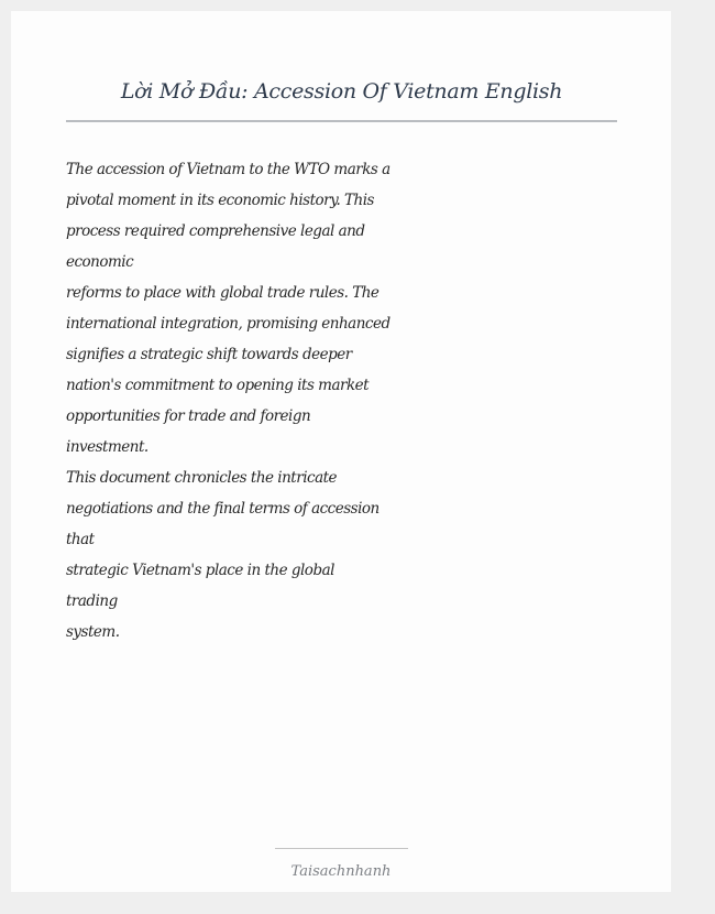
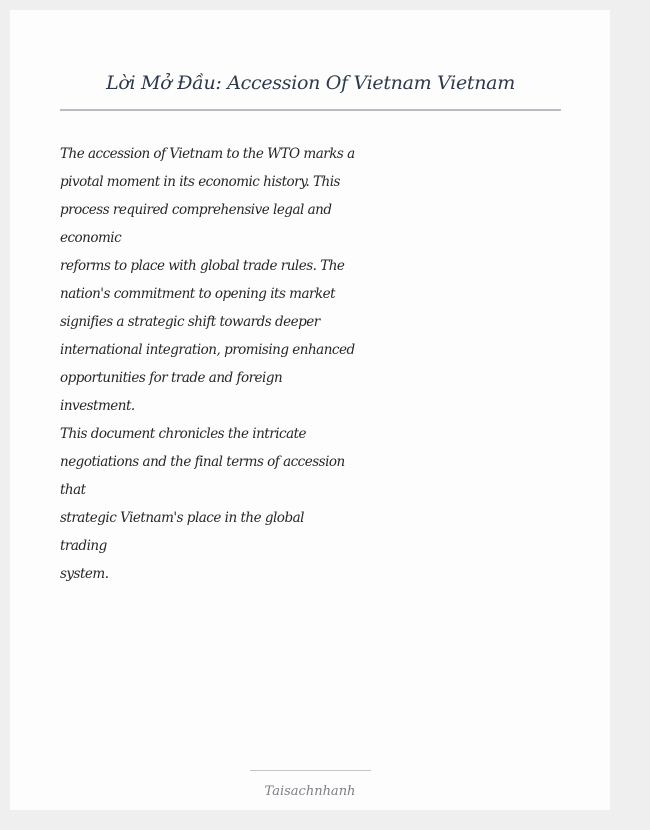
- Lời Mở Đầu: Accession Of Vietnam English
+ Lời Mở Đầu: Accession Of Vietnam Vietnam
  The accession of Vietnam to the WTO marks a
  pivotal moment in its economic history. This
  process required comprehensive legal and
  economic
  reforms to place with global trade rules. The
- international integration, promising enhanced
+ nation's commitment to opening its market
  signifies a strategic shift towards deeper
- nation's commitment to opening its market
+ international integration, promising enhanced
  opportunities for trade and foreign
  investment.
  This document chronicles the intricate
  negotiations and the final terms of accession
  that
  strategic Vietnam's place in the global
  trading
  system.
  Taisachnhanh
